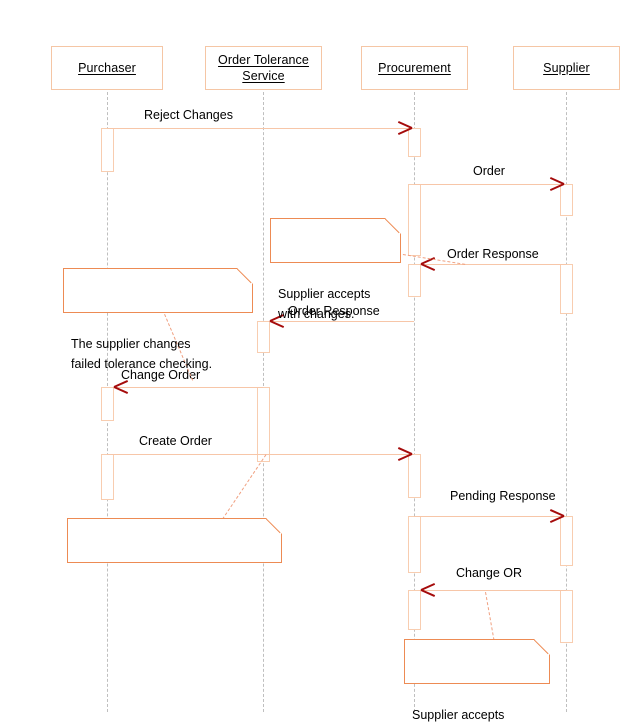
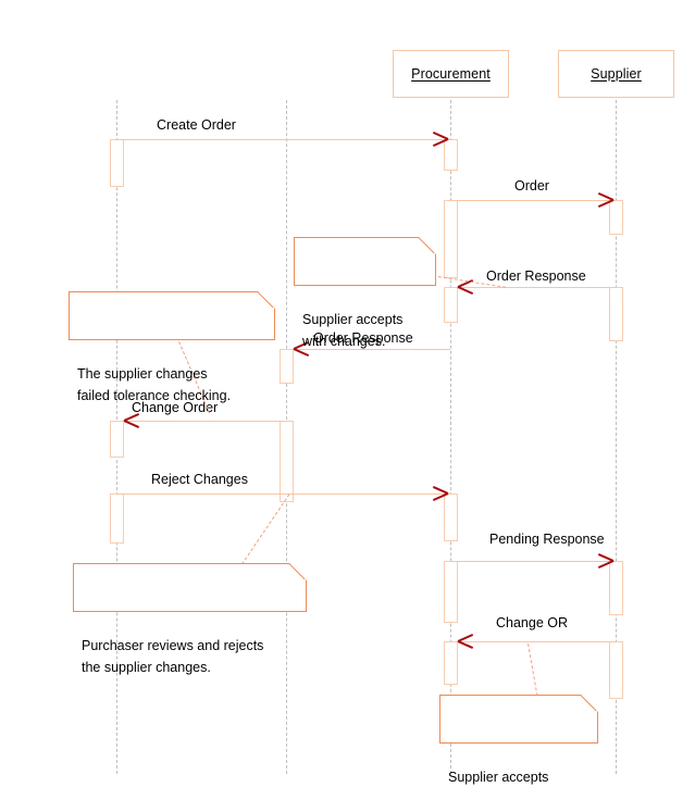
- Purchaser
- Order Tolerance
- Service
  Procurement
  Supplier
- Reject Changes
+ Create Order
  Order
  Order Response
  Change Order
- Create Order
+ Reject Changes
  Pending Response
  Change OR
  Supplier accepts
  with changes.
  The supplier changes
  failed tolerance checking.
+ Purchaser reviews and rejects
+ the supplier changes.
  Supplier accepts
